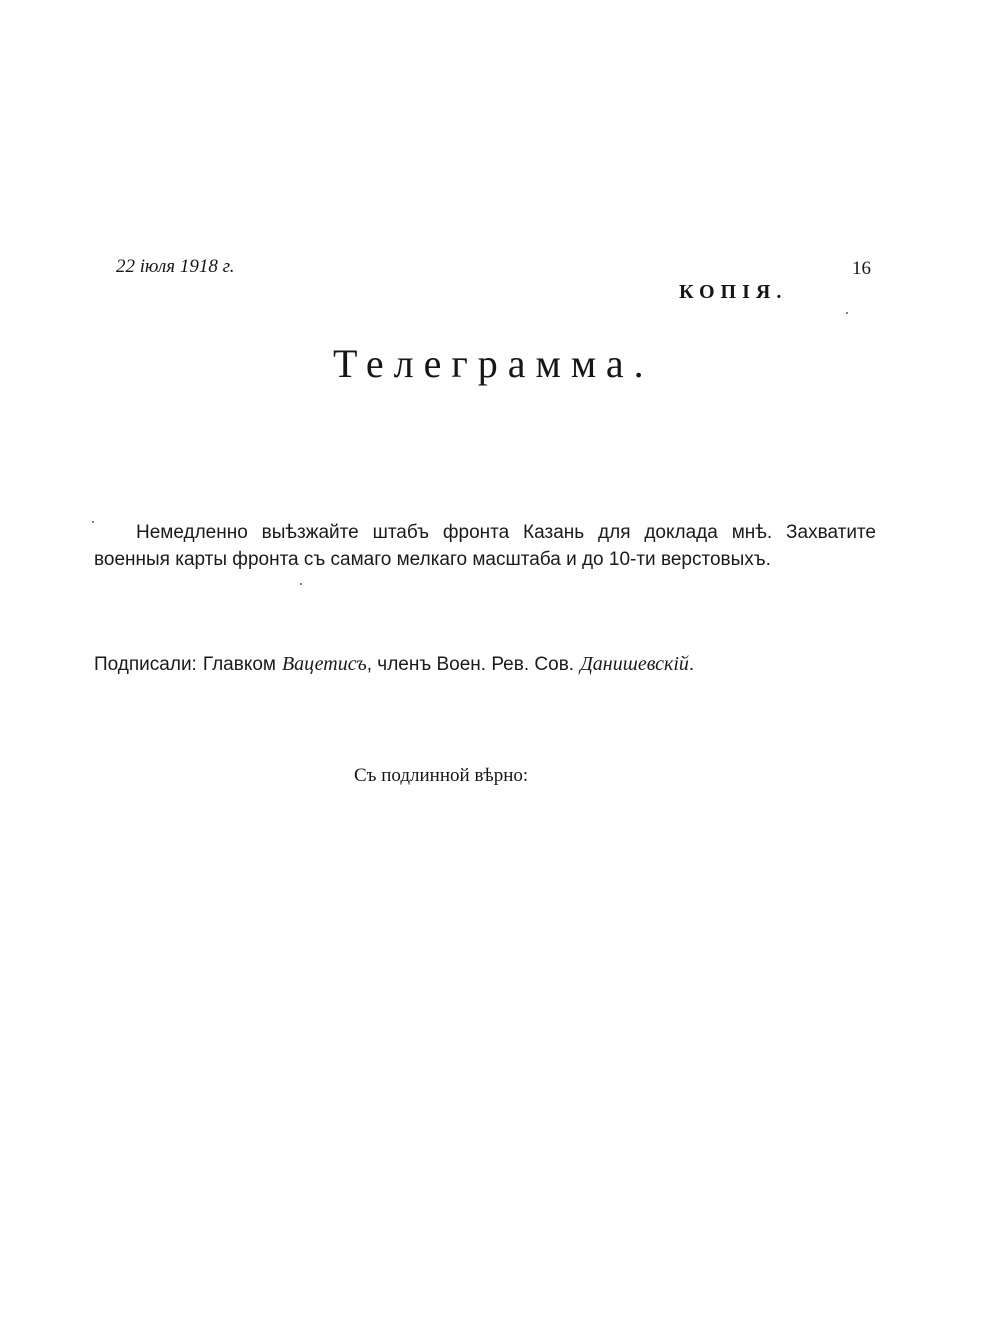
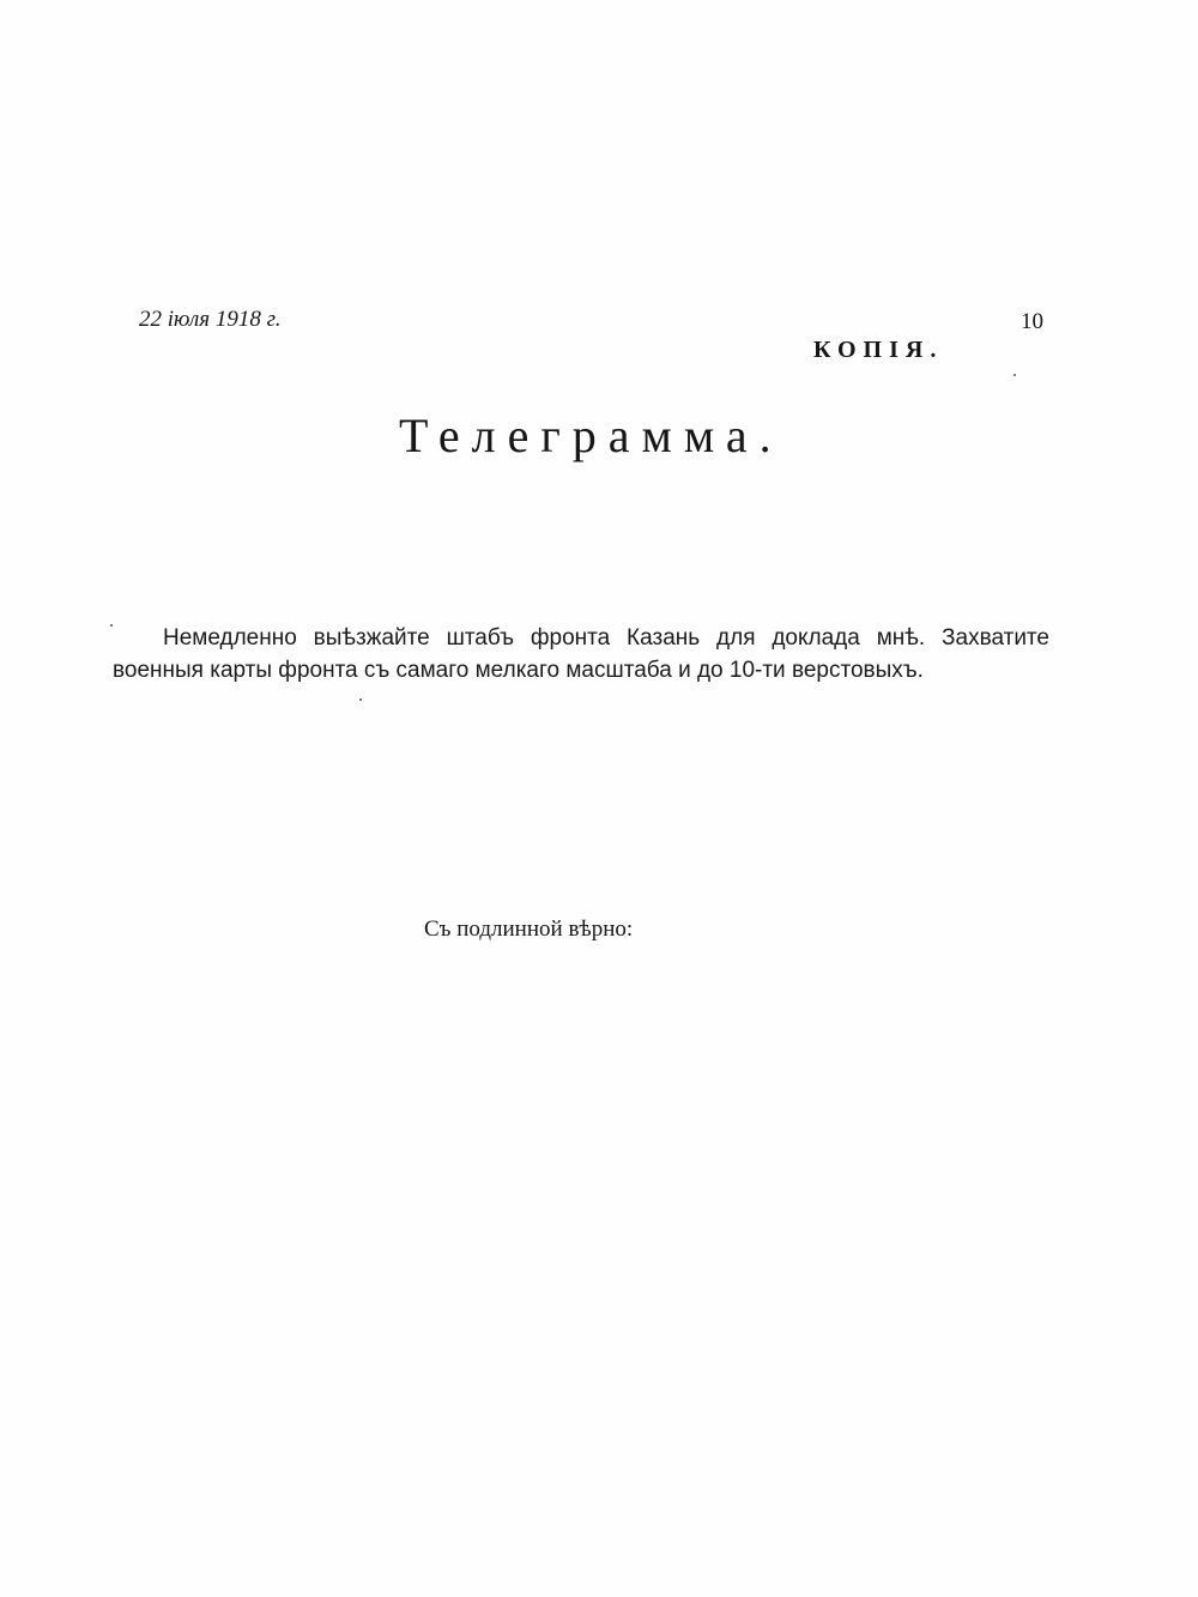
  22 іюля 1918 г.
- 16
+ 10
  КОПІЯ.
  Телеграмма.
  Немедленно выѣзжайте штабъ фронта Казань для доклада мнѣ. Захватите военныя карты фронта съ самаго мелкаго масштаба и до 10-ти верстовыхъ.
- Подписали: Главком Вацетисъ, членъ Воен. Рев. Сов. Данишевскій.
  Съ подлинной вѣрно:
